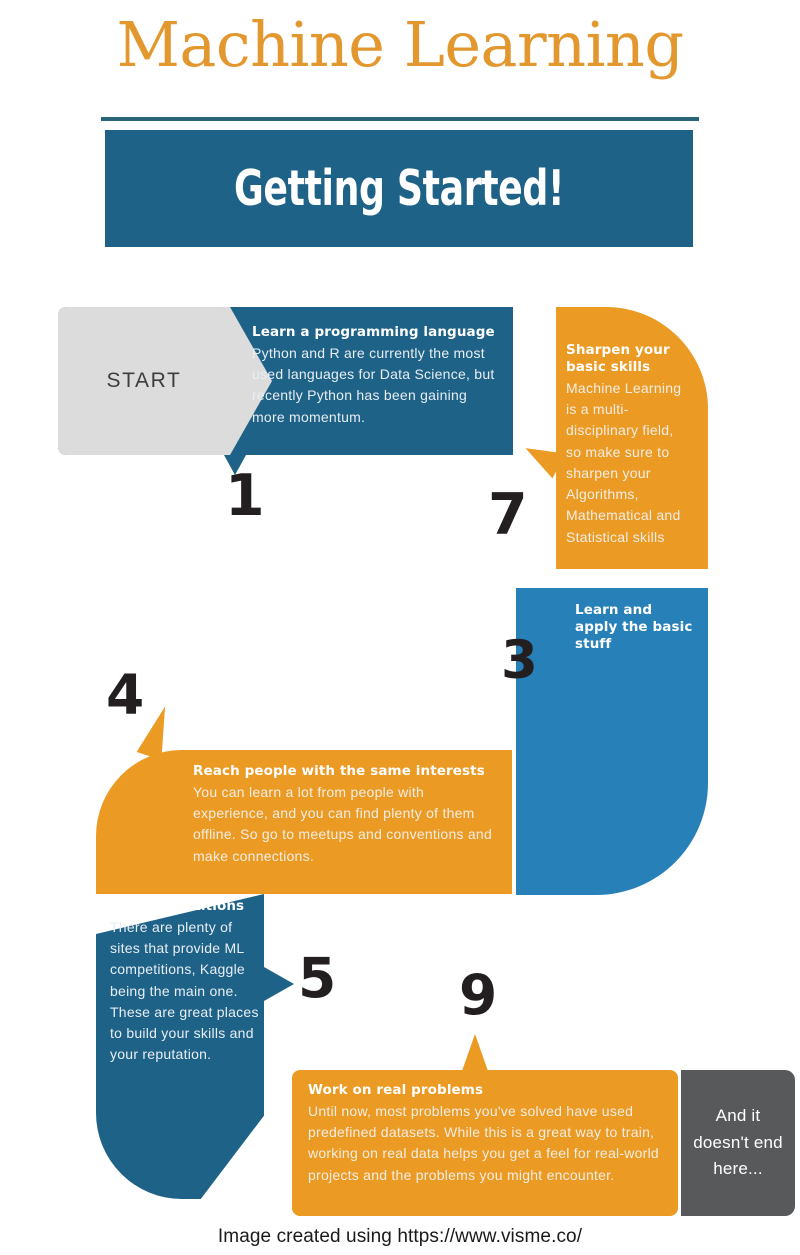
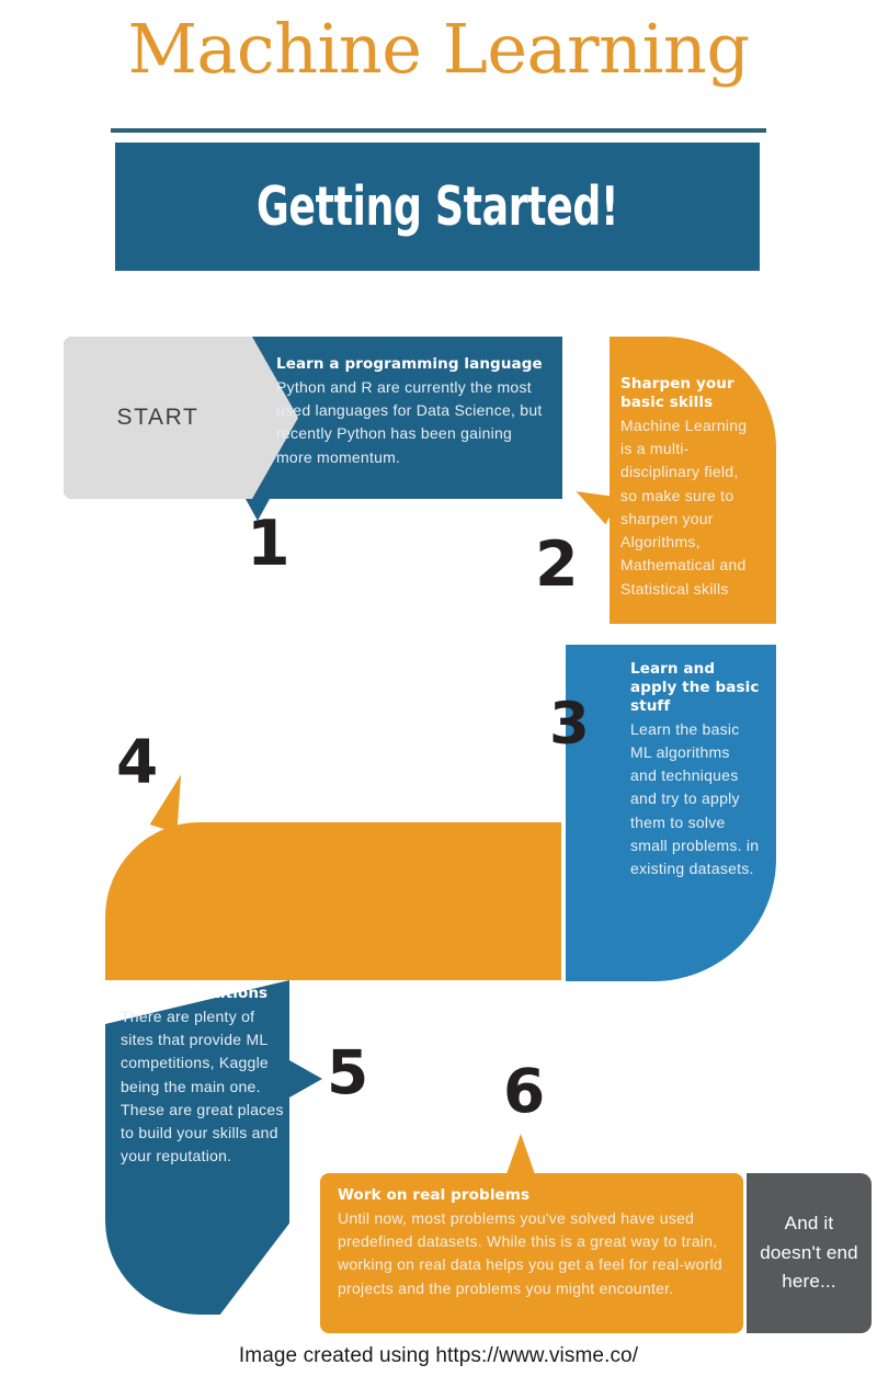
  Machine Learning
  Getting Started!
  START
  Learn a programming language
  Python and R are currently the most used languages for Data Science, but recently Python has been gaining more momentum.
  1
  Sharpen your basic skills
  Machine Learning is a multi-disciplinary field, so make sure to sharpen your Algorithms, Mathematical and Statistical skills
- 7
+ 2
  Learn and apply the basic stuff
+ Learn the basic ML algorithms and techniques and try to apply them to solve small problems. in existing datasets.
  3
- Reach people with the same interests
- You can learn a lot from people with experience, and you can find plenty of them offline. So go to meetups and conventions and make connections.
  4
  Join competitions
  There are plenty of sites that provide ML competitions, Kaggle being the main one. These are great places to build your skills and your reputation.
  5
  Work on real problems
  Until now, most problems you've solved have used predefined datasets. While this is a great way to train, working on real data helps you get a feel for real-world projects and the problems you might encounter.
- 9
+ 6
  And it doesn't end here...
  Image created using https://www.visme.co/
